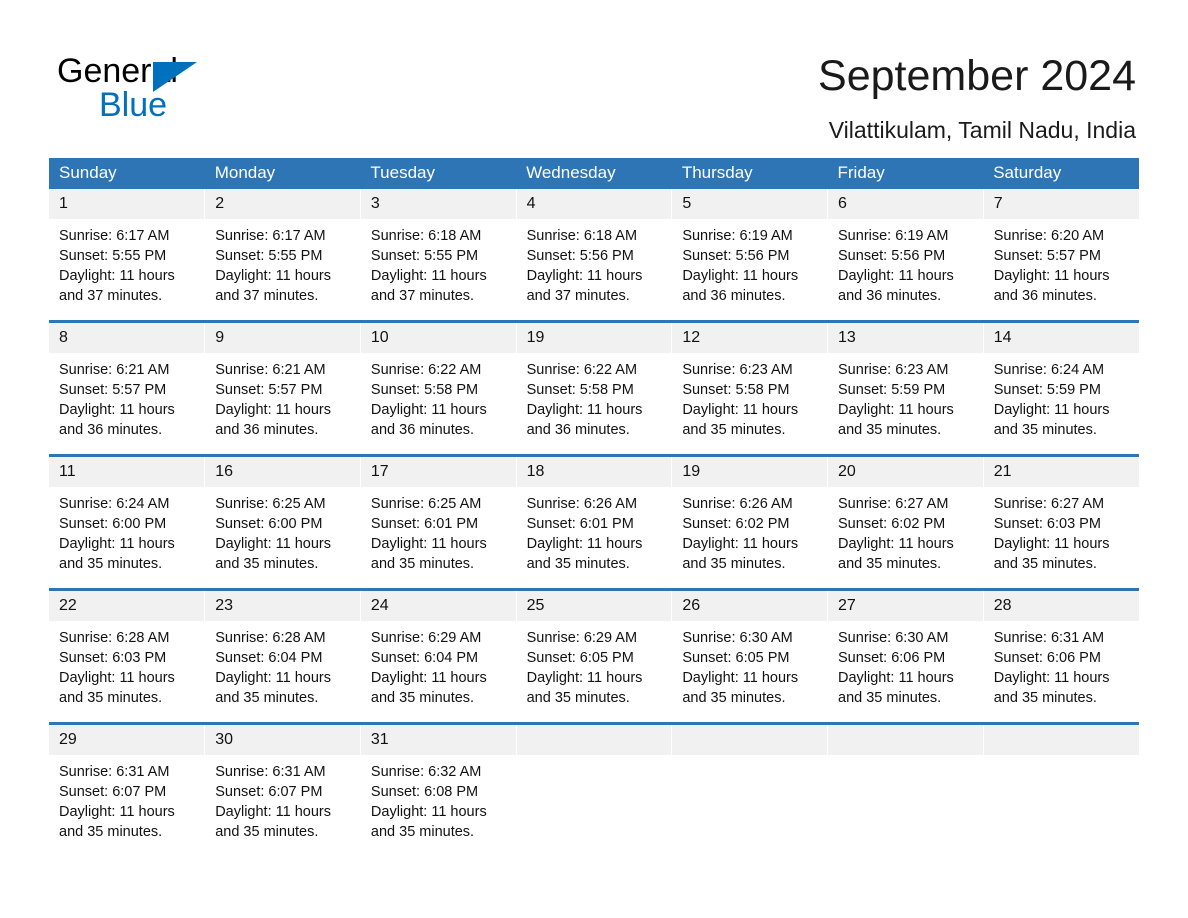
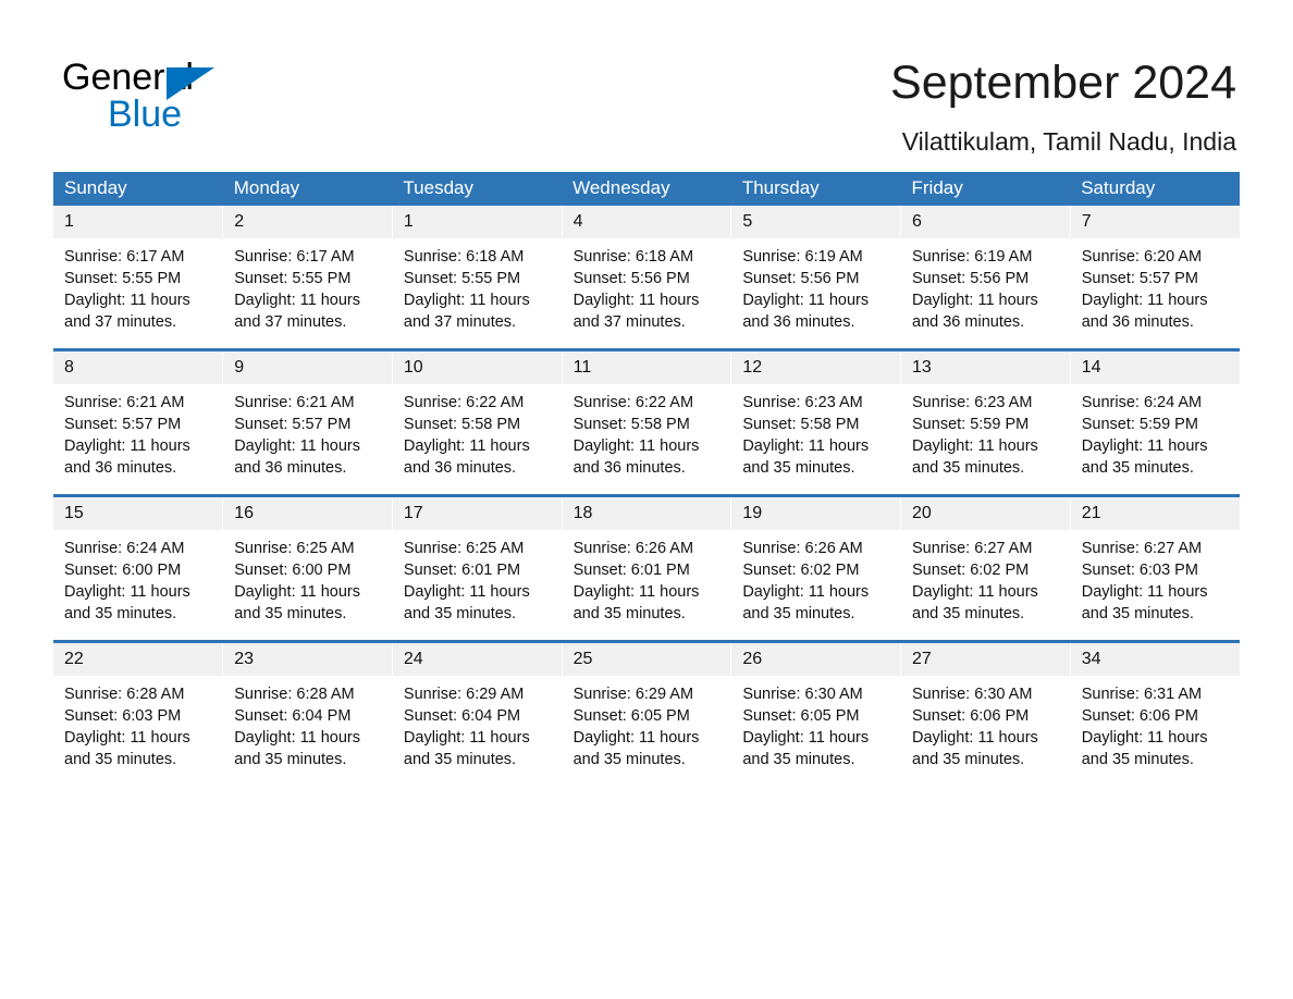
  General
  Blue
  September 2024
  Vilattikulam, Tamil Nadu, India
  Sunday	Monday	Tuesday	Wednesday	Thursday	Friday	Saturday
- 1 Sunrise: 6:17 AM Sunset: 5:55 PM Daylight: 11 hours and 37 minutes.	2 Sunrise: 6:17 AM Sunset: 5:55 PM Daylight: 11 hours and 37 minutes.	3 Sunrise: 6:18 AM Sunset: 5:55 PM Daylight: 11 hours and 37 minutes.	4 Sunrise: 6:18 AM Sunset: 5:56 PM Daylight: 11 hours and 37 minutes.	5 Sunrise: 6:19 AM Sunset: 5:56 PM Daylight: 11 hours and 36 minutes.	6 Sunrise: 6:19 AM Sunset: 5:56 PM Daylight: 11 hours and 36 minutes.	7 Sunrise: 6:20 AM Sunset: 5:57 PM Daylight: 11 hours and 36 minutes.
+ 1 Sunrise: 6:17 AM Sunset: 5:55 PM Daylight: 11 hours and 37 minutes.	2 Sunrise: 6:17 AM Sunset: 5:55 PM Daylight: 11 hours and 37 minutes.	1 Sunrise: 6:18 AM Sunset: 5:55 PM Daylight: 11 hours and 37 minutes.	4 Sunrise: 6:18 AM Sunset: 5:56 PM Daylight: 11 hours and 37 minutes.	5 Sunrise: 6:19 AM Sunset: 5:56 PM Daylight: 11 hours and 36 minutes.	6 Sunrise: 6:19 AM Sunset: 5:56 PM Daylight: 11 hours and 36 minutes.	7 Sunrise: 6:20 AM Sunset: 5:57 PM Daylight: 11 hours and 36 minutes.
- 8 Sunrise: 6:21 AM Sunset: 5:57 PM Daylight: 11 hours and 36 minutes.	9 Sunrise: 6:21 AM Sunset: 5:57 PM Daylight: 11 hours and 36 minutes.	10 Sunrise: 6:22 AM Sunset: 5:58 PM Daylight: 11 hours and 36 minutes.	19 Sunrise: 6:22 AM Sunset: 5:58 PM Daylight: 11 hours and 36 minutes.	12 Sunrise: 6:23 AM Sunset: 5:58 PM Daylight: 11 hours and 35 minutes.	13 Sunrise: 6:23 AM Sunset: 5:59 PM Daylight: 11 hours and 35 minutes.	14 Sunrise: 6:24 AM Sunset: 5:59 PM Daylight: 11 hours and 35 minutes.
+ 8 Sunrise: 6:21 AM Sunset: 5:57 PM Daylight: 11 hours and 36 minutes.	9 Sunrise: 6:21 AM Sunset: 5:57 PM Daylight: 11 hours and 36 minutes.	10 Sunrise: 6:22 AM Sunset: 5:58 PM Daylight: 11 hours and 36 minutes.	11 Sunrise: 6:22 AM Sunset: 5:58 PM Daylight: 11 hours and 36 minutes.	12 Sunrise: 6:23 AM Sunset: 5:58 PM Daylight: 11 hours and 35 minutes.	13 Sunrise: 6:23 AM Sunset: 5:59 PM Daylight: 11 hours and 35 minutes.	14 Sunrise: 6:24 AM Sunset: 5:59 PM Daylight: 11 hours and 35 minutes.
- 11 Sunrise: 6:24 AM Sunset: 6:00 PM Daylight: 11 hours and 35 minutes.	16 Sunrise: 6:25 AM Sunset: 6:00 PM Daylight: 11 hours and 35 minutes.	17 Sunrise: 6:25 AM Sunset: 6:01 PM Daylight: 11 hours and 35 minutes.	18 Sunrise: 6:26 AM Sunset: 6:01 PM Daylight: 11 hours and 35 minutes.	19 Sunrise: 6:26 AM Sunset: 6:02 PM Daylight: 11 hours and 35 minutes.	20 Sunrise: 6:27 AM Sunset: 6:02 PM Daylight: 11 hours and 35 minutes.	21 Sunrise: 6:27 AM Sunset: 6:03 PM Daylight: 11 hours and 35 minutes.
+ 15 Sunrise: 6:24 AM Sunset: 6:00 PM Daylight: 11 hours and 35 minutes.	16 Sunrise: 6:25 AM Sunset: 6:00 PM Daylight: 11 hours and 35 minutes.	17 Sunrise: 6:25 AM Sunset: 6:01 PM Daylight: 11 hours and 35 minutes.	18 Sunrise: 6:26 AM Sunset: 6:01 PM Daylight: 11 hours and 35 minutes.	19 Sunrise: 6:26 AM Sunset: 6:02 PM Daylight: 11 hours and 35 minutes.	20 Sunrise: 6:27 AM Sunset: 6:02 PM Daylight: 11 hours and 35 minutes.	21 Sunrise: 6:27 AM Sunset: 6:03 PM Daylight: 11 hours and 35 minutes.
- 22 Sunrise: 6:28 AM Sunset: 6:03 PM Daylight: 11 hours and 35 minutes.	23 Sunrise: 6:28 AM Sunset: 6:04 PM Daylight: 11 hours and 35 minutes.	24 Sunrise: 6:29 AM Sunset: 6:04 PM Daylight: 11 hours and 35 minutes.	25 Sunrise: 6:29 AM Sunset: 6:05 PM Daylight: 11 hours and 35 minutes.	26 Sunrise: 6:30 AM Sunset: 6:05 PM Daylight: 11 hours and 35 minutes.	27 Sunrise: 6:30 AM Sunset: 6:06 PM Daylight: 11 hours and 35 minutes.	28 Sunrise: 6:31 AM Sunset: 6:06 PM Daylight: 11 hours and 35 minutes.
+ 22 Sunrise: 6:28 AM Sunset: 6:03 PM Daylight: 11 hours and 35 minutes.	23 Sunrise: 6:28 AM Sunset: 6:04 PM Daylight: 11 hours and 35 minutes.	24 Sunrise: 6:29 AM Sunset: 6:04 PM Daylight: 11 hours and 35 minutes.	25 Sunrise: 6:29 AM Sunset: 6:05 PM Daylight: 11 hours and 35 minutes.	26 Sunrise: 6:30 AM Sunset: 6:05 PM Daylight: 11 hours and 35 minutes.	27 Sunrise: 6:30 AM Sunset: 6:06 PM Daylight: 11 hours and 35 minutes.	34 Sunrise: 6:31 AM Sunset: 6:06 PM Daylight: 11 hours and 35 minutes.
- 29 Sunrise: 6:31 AM Sunset: 6:07 PM Daylight: 11 hours and 35 minutes.	30 Sunrise: 6:31 AM Sunset: 6:07 PM Daylight: 11 hours and 35 minutes.	31 Sunrise: 6:32 AM Sunset: 6:08 PM Daylight: 11 hours and 35 minutes.
